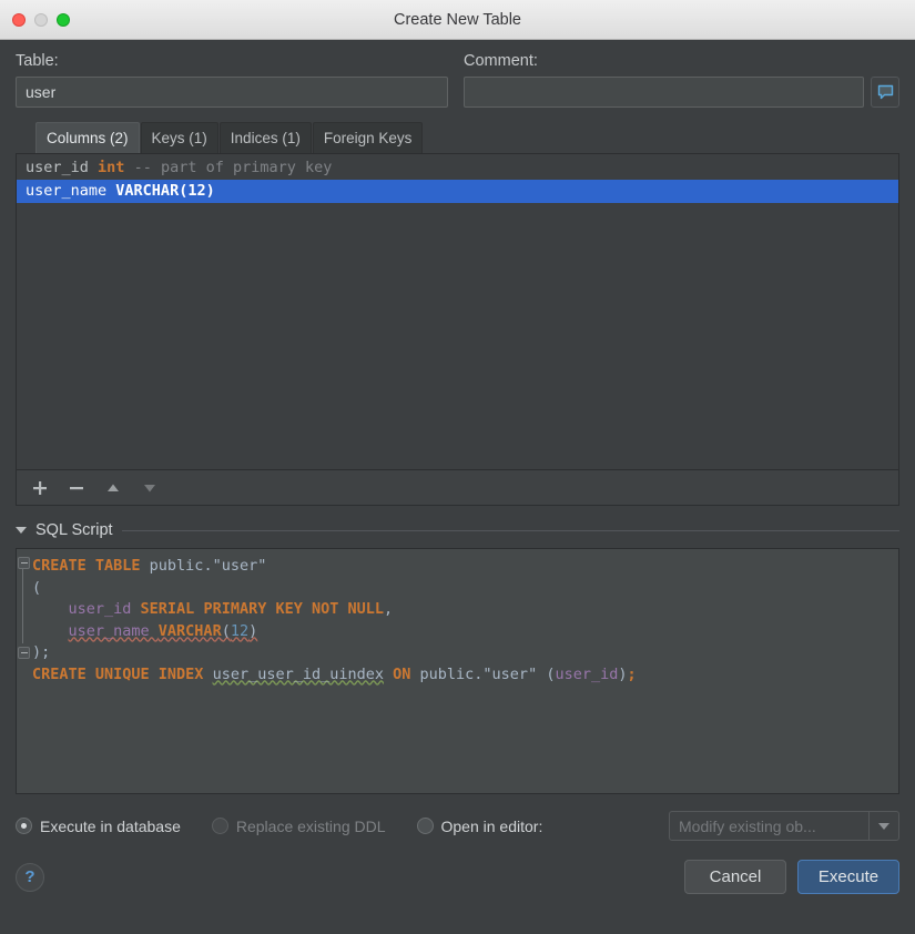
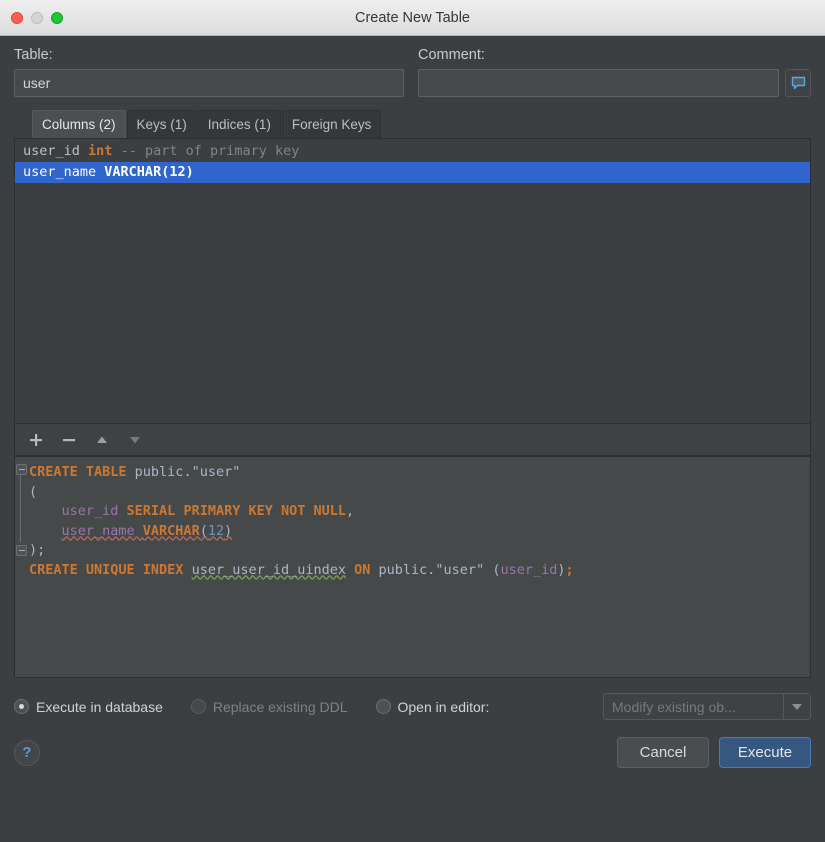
  Create New Table
  Table:
  user
  Comment:
  Columns (2)
  Keys (1)
  Indices (1)
  Foreign Keys
  user_id int -- part of primary key
  user_name VARCHAR(12)
- SQL Script
  CREATE TABLE public."user"
  (
  user_id SERIAL PRIMARY KEY NOT NULL,
  user_name VARCHAR(12)
  );
  CREATE UNIQUE INDEX user_user_id_uindex ON public."user" (user_id);
  Execute in database
  Replace existing DDL
  Open in editor:
  Modify existing ob...
  ?
  Cancel
  Execute
